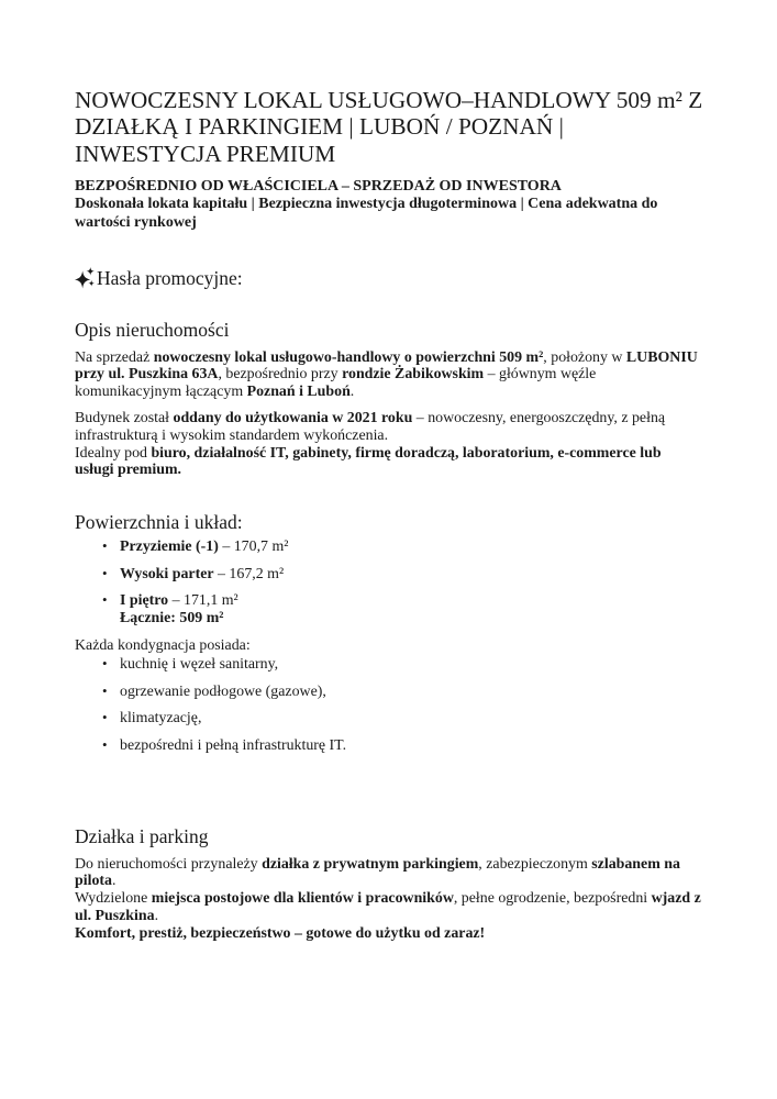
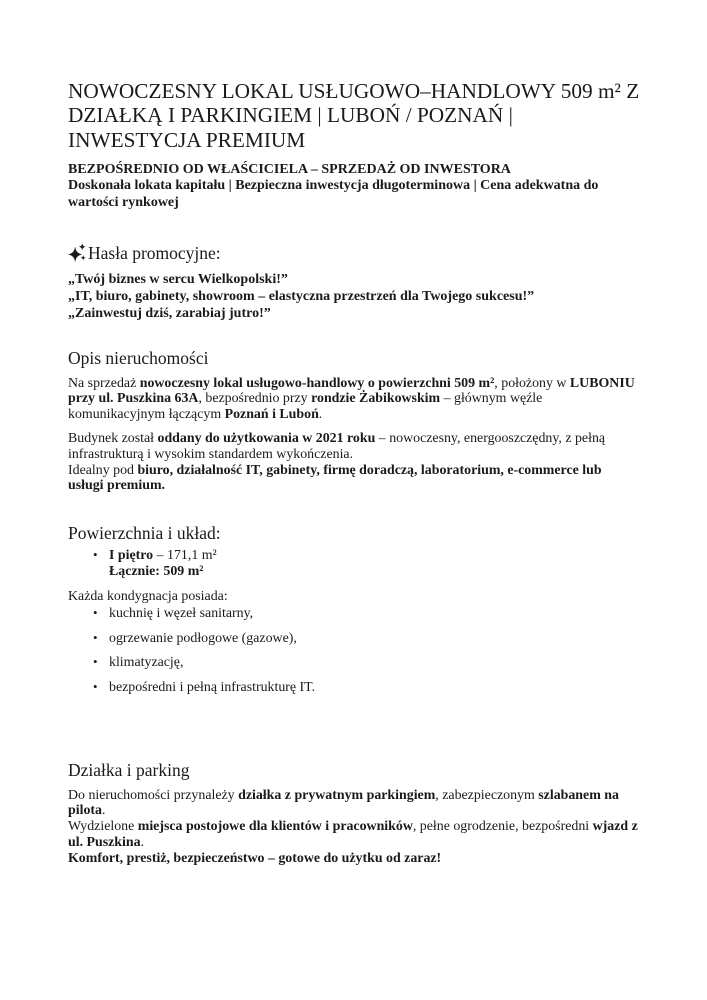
  NOWOCZESNY LOKAL USŁUGOWO–HANDLOWY 509 m² Z DZIAŁKĄ I PARKINGIEM | LUBOŃ / POZNAŃ | INWESTYCJA PREMIUM
  BEZPOŚREDNIO OD WŁAŚCICIELA – SPRZEDAŻ OD INWESTORA
  Doskonała lokata kapitału | Bezpieczna inwestycja długoterminowa | Cena adekwatna do wartości rynkowej
  Hasła promocyjne:
+ „Twój biznes w sercu Wielkopolski!”
+ „IT, biuro, gabinety, showroom – elastyczna przestrzeń dla Twojego sukcesu!”
+ „Zainwestuj dziś, zarabiaj jutro!”
  Opis nieruchomości
  Na sprzedaż nowoczesny lokal usługowo-handlowy o powierzchni 509 m², położony w LUBONIU przy ul. Puszkina 63A, bezpośrednio przy rondzie Żabikowskim – głównym węźle komunikacyjnym łączącym Poznań i Luboń.
  Budynek został oddany do użytkowania w 2021 roku – nowoczesny, energooszczędny, z pełną infrastrukturą i wysokim standardem wykończenia.
  Idealny pod biuro, działalność IT, gabinety, firmę doradczą, laboratorium, e-commerce lub usługi premium.
  Powierzchnia i układ:
- Przyziemie (-1) – 170,7 m²
- Wysoki parter – 167,2 m²
  I piętro – 171,1 m²
  Łącznie: 509 m²
  Każda kondygnacja posiada:
  kuchnię i węzeł sanitarny,
  ogrzewanie podłogowe (gazowe),
  klimatyzację,
  bezpośredni i pełną infrastrukturę IT.
  Działka i parking
  Do nieruchomości przynależy działka z prywatnym parkingiem, zabezpieczonym szlabanem na pilota.
  Wydzielone miejsca postojowe dla klientów i pracowników, pełne ogrodzenie, bezpośredni wjazd z ul. Puszkina.
  Komfort, prestiż, bezpieczeństwo – gotowe do użytku od zaraz!
